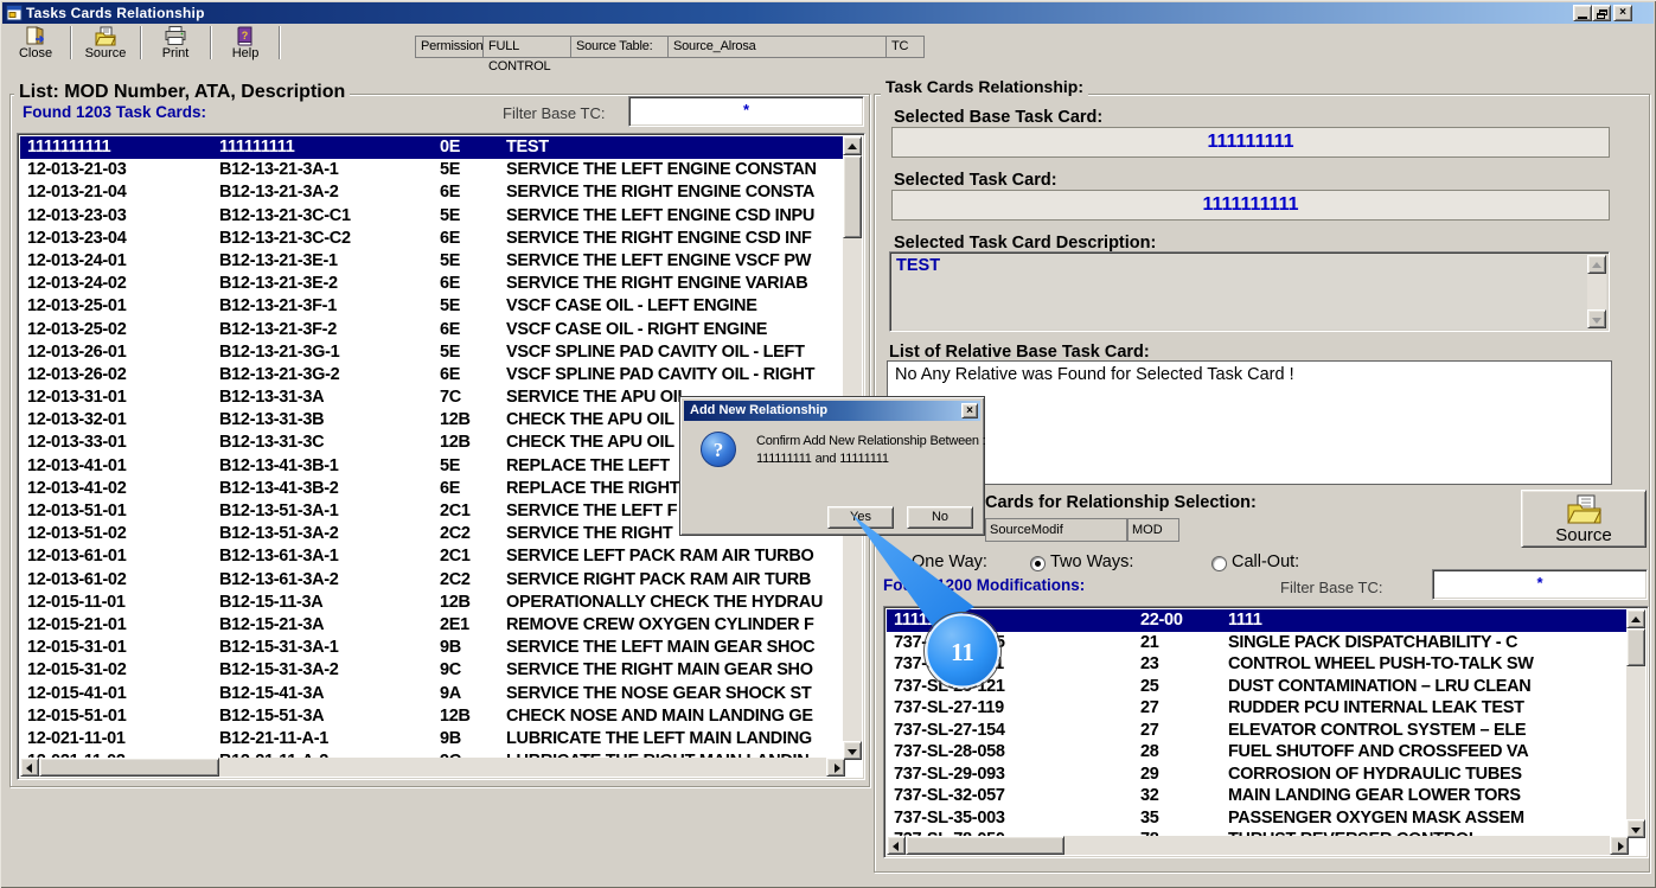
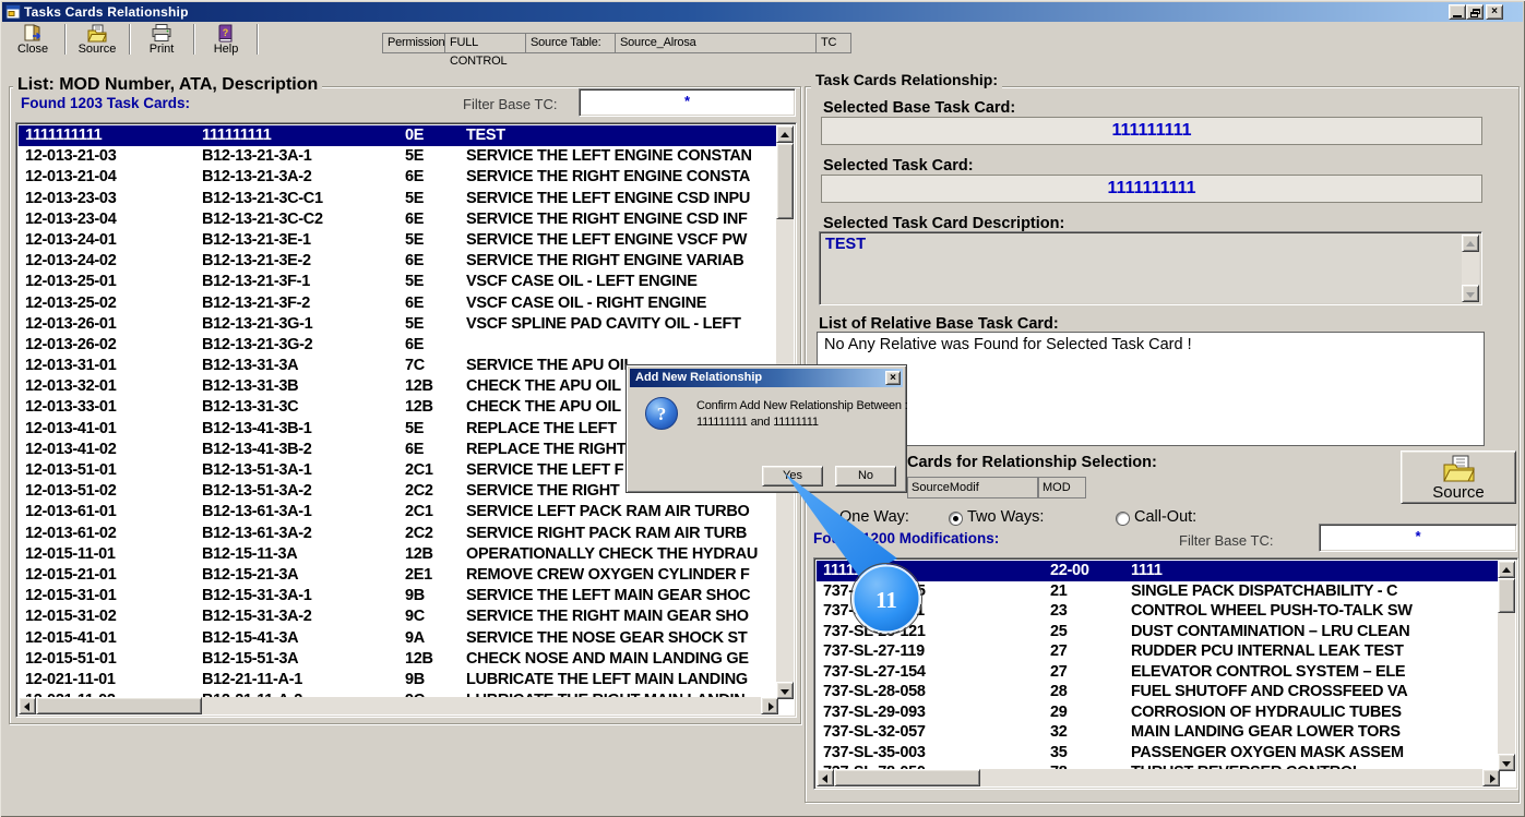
  Tasks Cards Relationship
  ×
  Close
  Source
  Print
  ?
  Help
  Permission
  FULL CONTROL
  Source Table:
  Source_Alrosa
  TC
  List: MOD Number, ATA, Description
  Found 1203 Task Cards:
  Filter Base TC:
  *
  1111111111
  111111111
  0E
  TEST
  12-013-21-03
  B12-13-21-3A-1
  5E
  SERVICE THE LEFT ENGINE CONSTAN
  12-013-21-04
  B12-13-21-3A-2
  6E
  SERVICE THE RIGHT ENGINE CONSTA
  12-013-23-03
  B12-13-21-3C-C1
  5E
  SERVICE THE LEFT ENGINE CSD INPU
  12-013-23-04
  B12-13-21-3C-C2
  6E
  SERVICE THE RIGHT ENGINE CSD INF
  12-013-24-01
  B12-13-21-3E-1
  5E
  SERVICE THE LEFT ENGINE VSCF PW
  12-013-24-02
  B12-13-21-3E-2
  6E
  SERVICE THE RIGHT ENGINE VARIAB
  12-013-25-01
  B12-13-21-3F-1
  5E
  VSCF CASE OIL - LEFT ENGINE
  12-013-25-02
  B12-13-21-3F-2
  6E
  VSCF CASE OIL - RIGHT ENGINE
  12-013-26-01
  B12-13-21-3G-1
  5E
  VSCF SPLINE PAD CAVITY OIL - LEFT
  12-013-26-02
  B12-13-21-3G-2
  6E
- VSCF SPLINE PAD CAVITY OIL - RIGHT
  12-013-31-01
  B12-13-31-3A
  7C
  SERVICE THE APU OI
  12-013-32-01
  B12-13-31-3B
  12B
  CHECK THE APU OIL
  12-013-33-01
  B12-13-31-3C
  12B
  CHECK THE APU OIL
  12-013-41-01
  B12-13-41-3B-1
  5E
  REPLACE THE LEFT
  12-013-41-02
  B12-13-41-3B-2
  6E
  REPLACE THE RIGHT
  12-013-51-01
  B12-13-51-3A-1
  2C1
  SERVICE THE LEFT F
  12-013-51-02
  B12-13-51-3A-2
  2C2
  SERVICE THE RIGHT
  12-013-61-01
  B12-13-61-3A-1
  2C1
  SERVICE LEFT PACK RAM AIR TURBO
  12-013-61-02
  B12-13-61-3A-2
  2C2
  SERVICE RIGHT PACK RAM AIR TURB
  12-015-11-01
  B12-15-11-3A
  12B
  OPERATIONALLY CHECK THE HYDRAU
  12-015-21-01
  B12-15-21-3A
  2E1
  REMOVE CREW OXYGEN CYLINDER F
  12-015-31-01
  B12-15-31-3A-1
  9B
  SERVICE THE LEFT MAIN GEAR SHOC
  12-015-31-02
  B12-15-31-3A-2
  9C
  SERVICE THE RIGHT MAIN GEAR SHO
  12-015-41-01
  B12-15-41-3A
  9A
  SERVICE THE NOSE GEAR SHOCK ST
  12-015-51-01
  B12-15-51-3A
  12B
  CHECK NOSE AND MAIN LANDING GE
  12-021-11-01
  B12-21-11-A-1
  9B
  LUBRICATE THE LEFT MAIN LANDING
  Task Cards Relationship:
  Selected Base Task Card:
  111111111
  Selected Task Card:
  1111111111
  Selected Task Card Description:
  TEST
  List of Relative Base Task Card:
  No Any Relative was Found for Selected Task Card !
  Cards for Relationship Selection:
  SourceModif
  MOD
  Source
  One Way:
  Two Ways:
  Call-Out:
  Fo200 Modifications:
  Filter Base TC:
  *
  22-00
  1111
  21
  SINGLE PACK DISPATCHABILITY - C
  23
  CONTROL WHEEL PUSH-TO-TALK SW
  25
  DUST CONTAMINATION – LRU CLEAN
  737-SL-27-119
  27
  RUDDER PCU INTERNAL LEAK TEST
  737-SL-27-154
  27
  ELEVATOR CONTROL SYSTEM – ELE
  737-SL-28-058
  28
  FUEL SHUTOFF AND CROSSFEED VA
  737-SL-29-093
  29
  CORROSION OF HYDRAULIC TUBES
  737-SL-32-057
  32
  MAIN LANDING GEAR LOWER TORS
  737-SL-35-003
  35
  PASSENGER OXYGEN MASK ASSEM
  Add New Relationship
  ×
  ?
  Confirm Add New Relationship Between :
  111111111 and 11111111
  Yes
  No
  11
